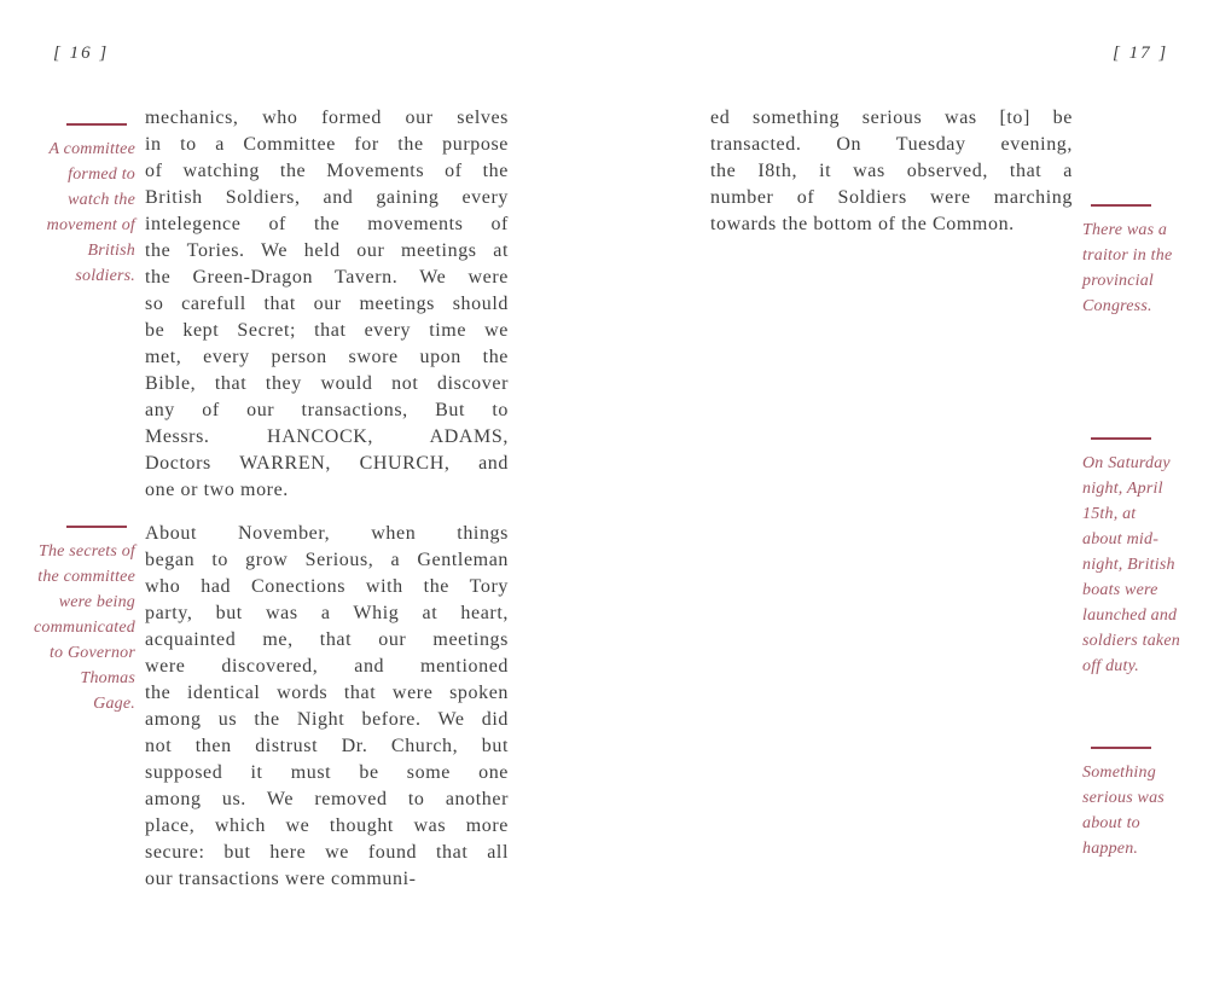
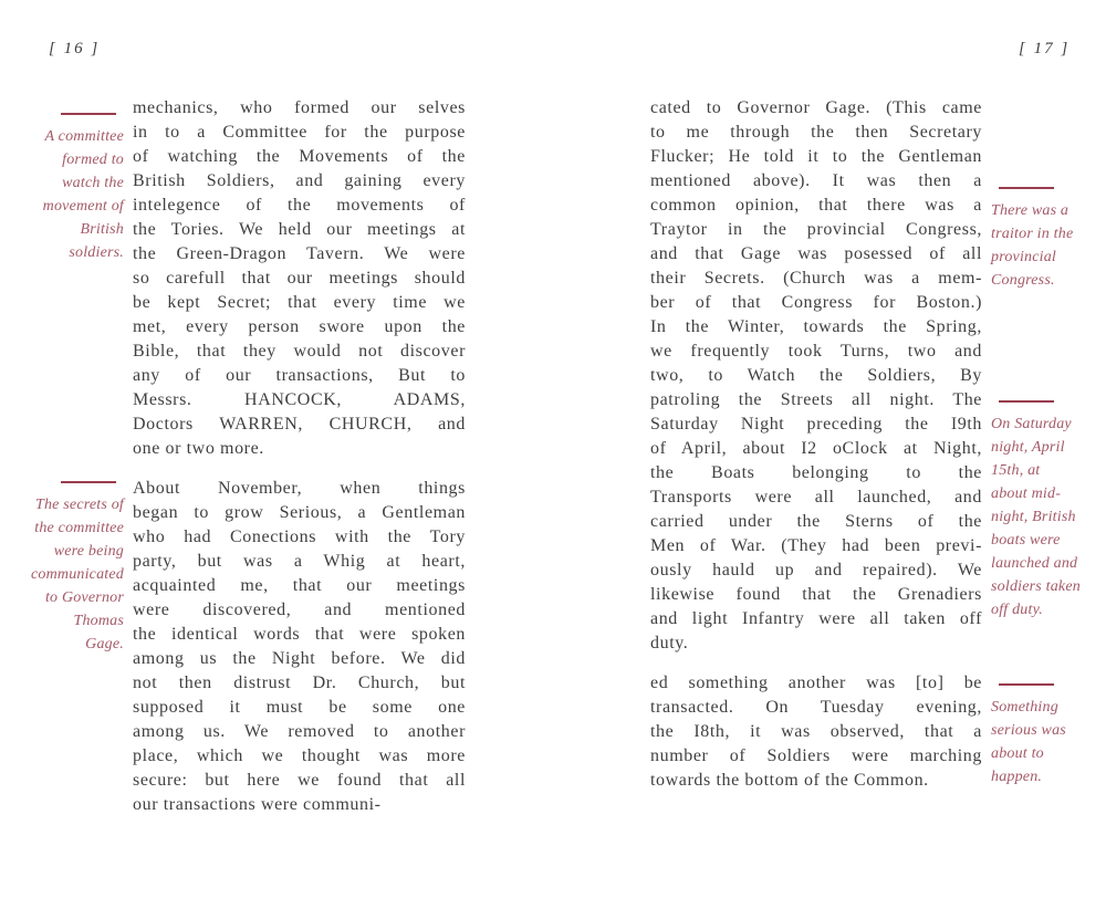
  [ 16 ]
  A committee
  formed to
  watch the
  movement of
  British
  soldiers.
  The secrets of
  the committee
  were being
  communicated
  to Governor
  Thomas
  Gage.
  mechanics, who formed our selves
  in to a Committee for the purpose
  of watching the Movements of the
  British Soldiers, and gaining every
  intelegence of the movements of
  the Tories. We held our meetings at
  the Green-Dragon Tavern. We were
  so carefull that our meetings should
  be kept Secret; that every time we
  met, every person swore upon the
  Bible, that they would not discover
  any of our transactions, But to
  Messrs. HANCOCK, ADAMS,
  Doctors WARREN, CHURCH, and
  one or two more.
  About November, when things
  began to grow Serious, a Gentleman
  who had Conections with the Tory
  party, but was a Whig at heart,
  acquainted me, that our meetings
  were discovered, and mentioned
  the identical words that were spoken
  among us the Night before. We did
  not then distrust Dr. Church, but
  supposed it must be some one
  among us. We removed to another
  place, which we thought was more
  secure: but here we found that all
  our transactions were communi-
  [ 17 ]
  There was a
  traitor in the
  provincial
  Congress.
  On Saturday
  night, April
  15th, at
  about mid-
  night, British
  boats were
  launched and
  soldiers taken
  off duty.
  Something
  serious was
  about to
  happen.
+ cated to Governor Gage. (This came
+ to me through the then Secretary
+ Flucker; He told it to the Gentleman
+ mentioned above). It was then a
+ common opinion, that there was a
+ Traytor in the provincial Congress,
+ and that Gage was posessed of all
+ their Secrets. (Church was a mem-
+ ber of that Congress for Boston.)
+ In the Winter, towards the Spring,
+ we frequently took Turns, two and
+ two, to Watch the Soldiers, By
+ patroling the Streets all night. The
+ Saturday Night preceding the I9th
+ of April, about I2 oClock at Night,
+ the Boats belonging to the
+ Transports were all launched, and
+ carried under the Sterns of the
+ Men of War. (They had been previ-
+ ously hauld up and repaired). We
+ likewise found that the Grenadiers
+ and light Infantry were all taken off
+ duty.
- ed something serious was [to] be
+ ed something another was [to] be
  transacted. On Tuesday evening,
  the I8th, it was observed, that a
  number of Soldiers were marching
  towards the bottom of the Common.
